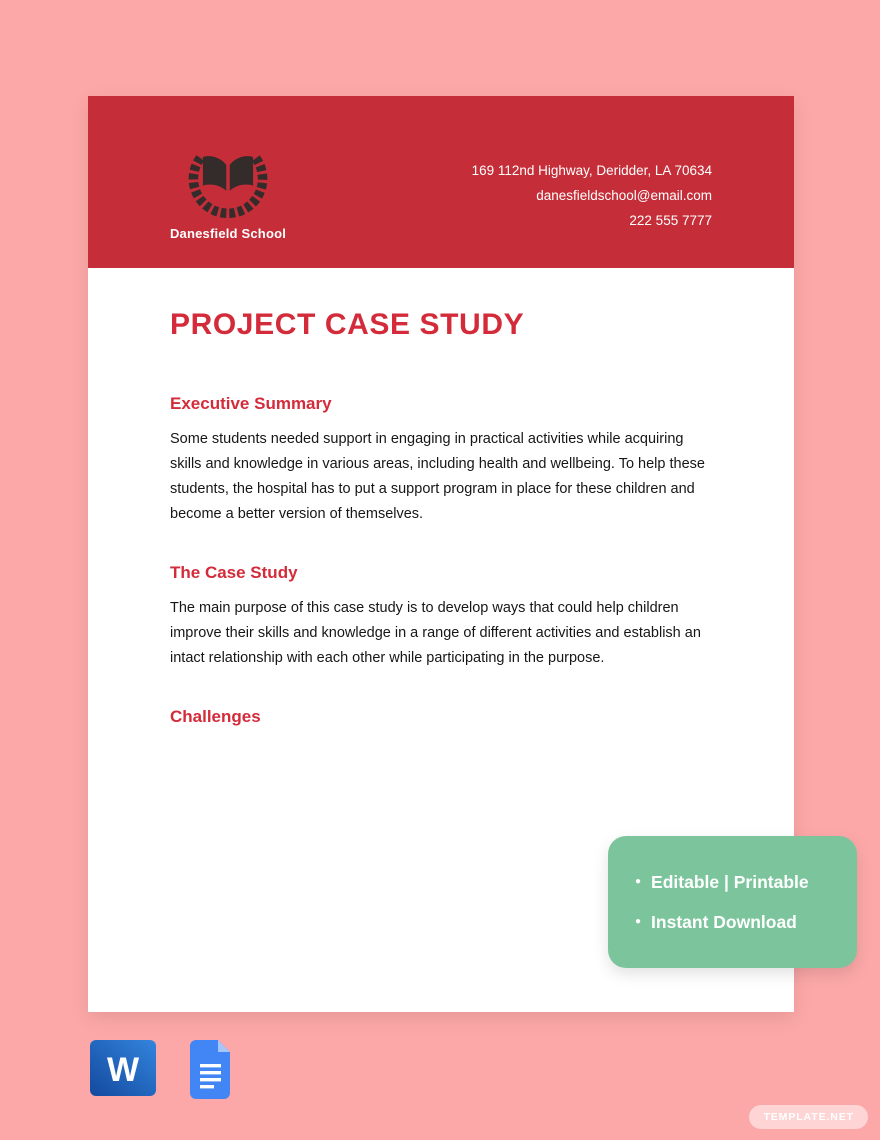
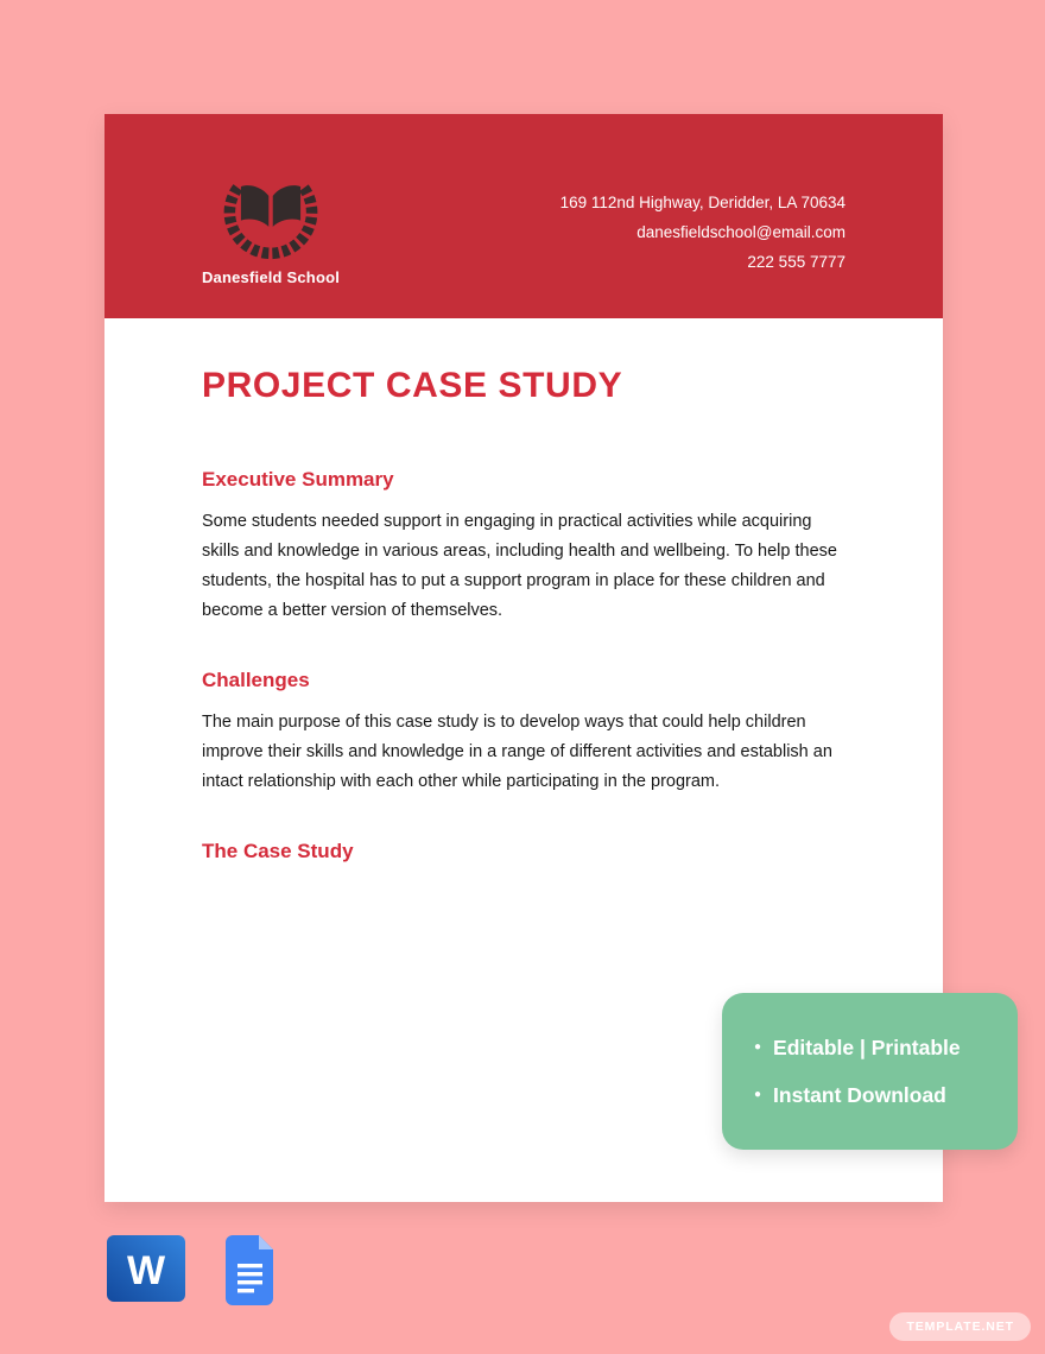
  Danesfield School
  169 112nd Highway, Deridder, LA 70634
  danesfieldschool@email.com
  222 555 7777
  PROJECT CASE STUDY
  Executive Summary
  Some students needed support in engaging in practical activities while acquiring skills and knowledge in various areas, including health and wellbeing. To help these students, the hospital has to put a support program in place for these children and become a better version of themselves.
- The Case Study
+ Challenges
- The main purpose of this case study is to develop ways that could help children improve their skills and knowledge in a range of different activities and establish an intact relationship with each other while participating in the purpose.
+ The main purpose of this case study is to develop ways that could help children improve their skills and knowledge in a range of different activities and establish an intact relationship with each other while participating in the program.
- Challenges
+ The Case Study
  ●
  Editable | Printable
  ●
  Instant Download
  W
  TEMPLATE.NET
